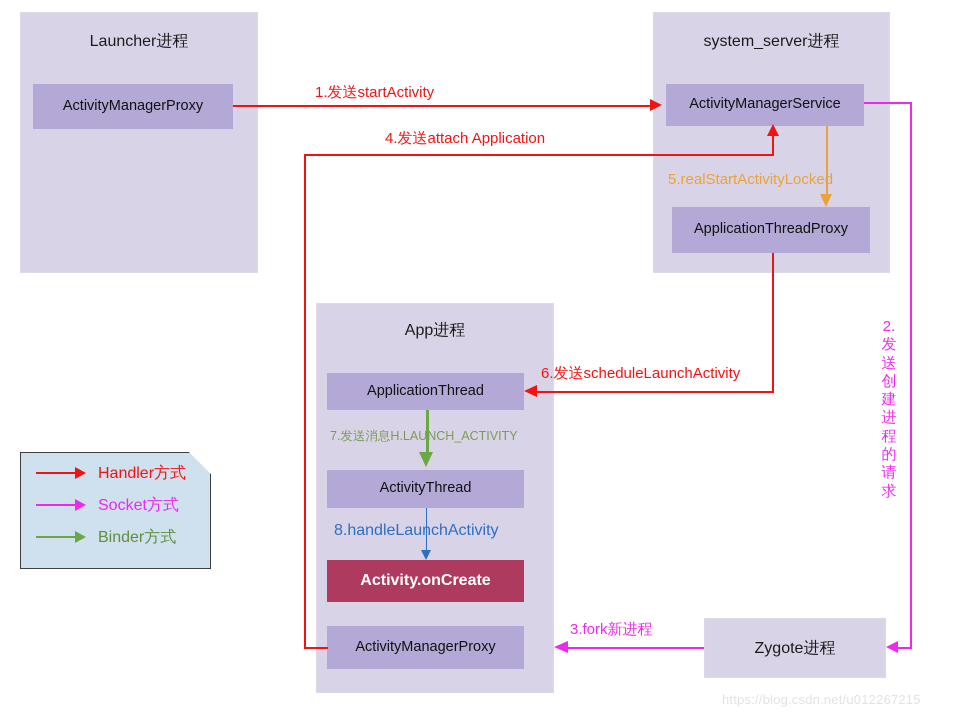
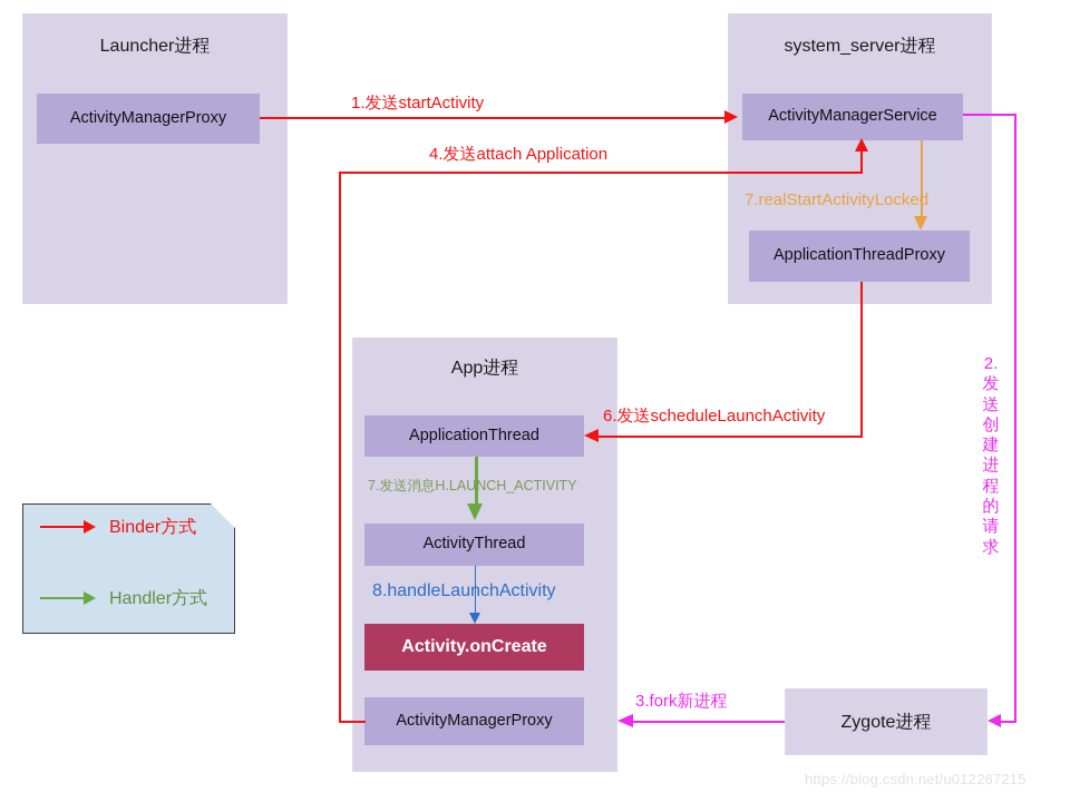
  Launcher进程
  ActivityManagerProxy
  system_server进程
  ActivityManagerService
  ApplicationThreadProxy
  App进程
  ApplicationThread
  ActivityThread
  Activity.onCreate
  ActivityManagerProxy
  Zygote进程
  1.发送startActivity
  4.发送attach Application
- 5.realStartActivityLocked
+ 7.realStartActivityLocked
  2.发送创建进程的请求
  6.发送scheduleLaunchActivity
  7.发送消息H.LAUNCH_ACTIVITY
  8.handleLaunchActivity
  3.fork新进程
- Handler方式
+ Binder方式
- Socket方式
- Binder方式
+ Handler方式
  https://blog.csdn.net/u012267215
